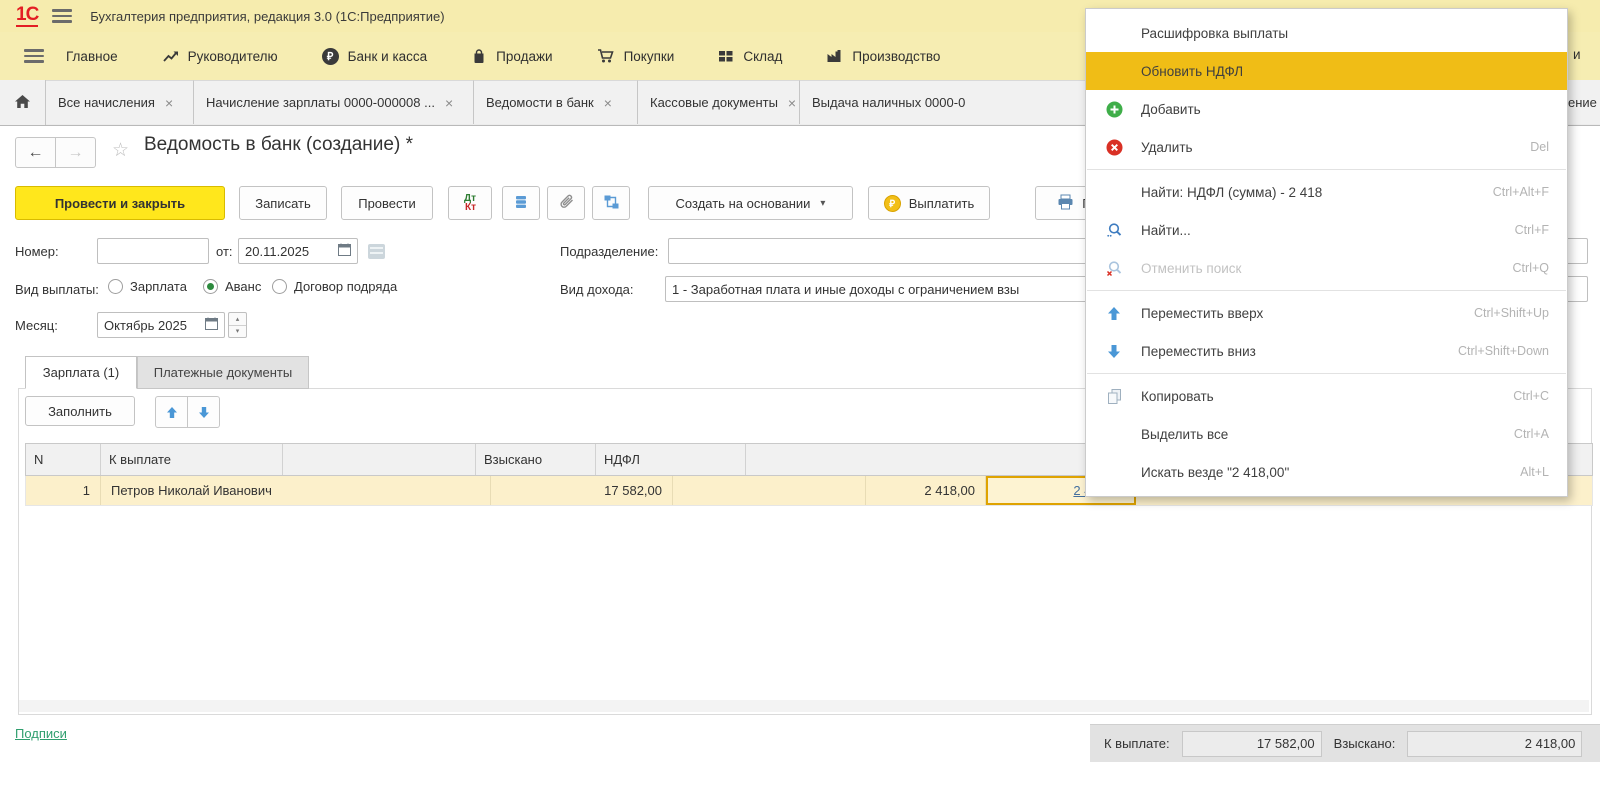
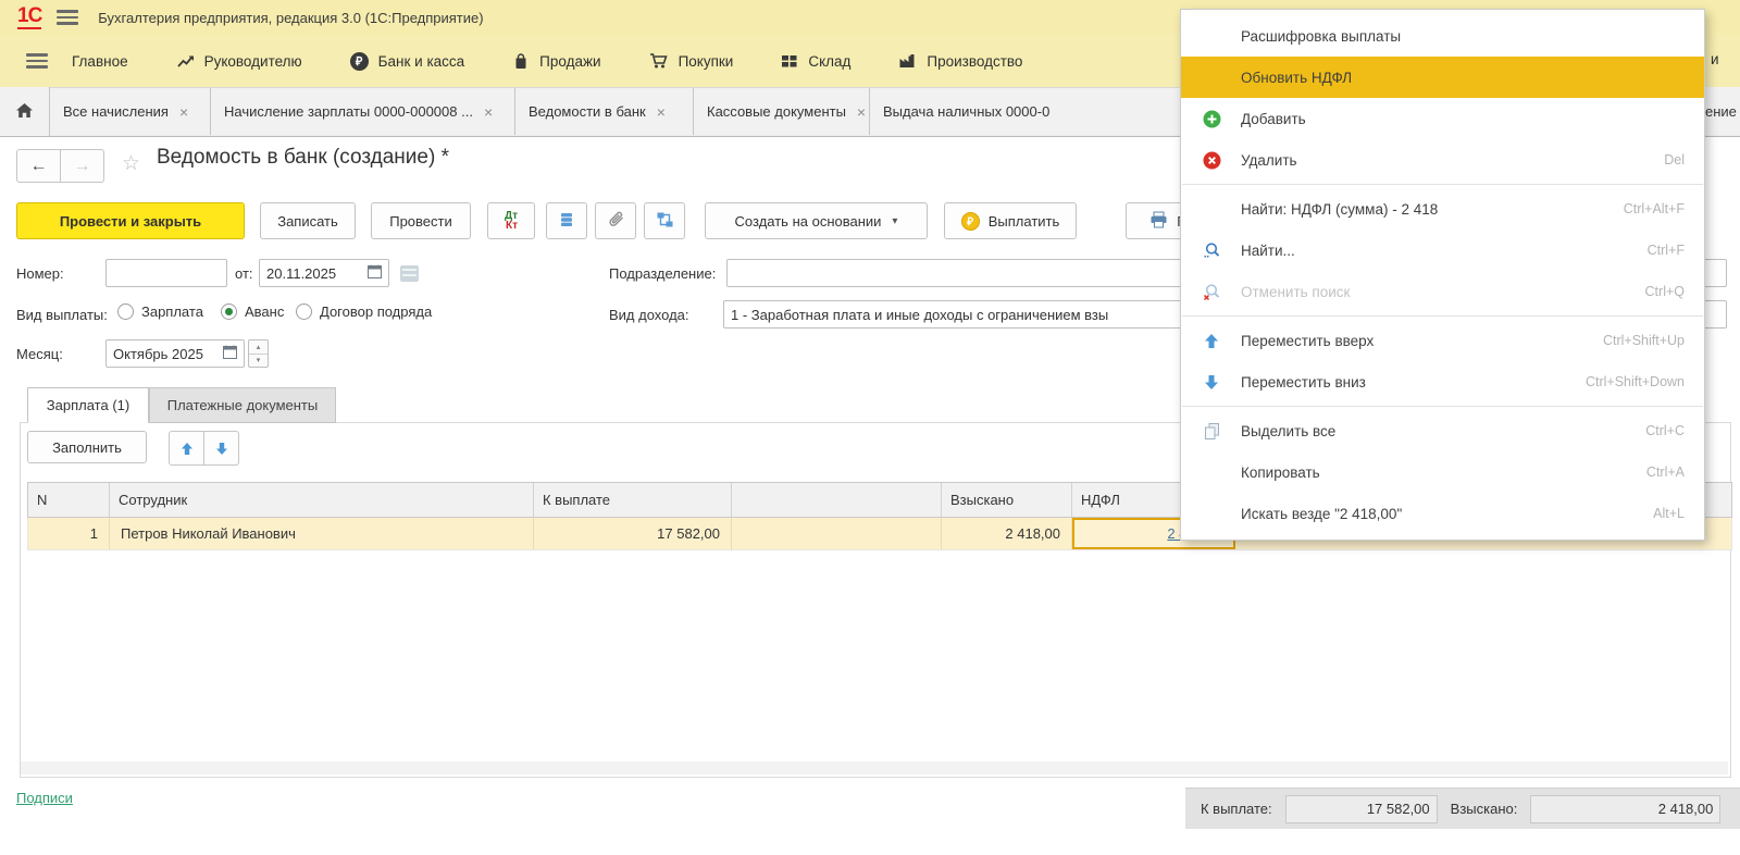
  1С
  Бухгалтерия предприятия, редакция 3.0 (1С:Предприятие)
  Главное
  Руководителю
  ₽
  Банк и касса
  Продажи
  Покупки
  Склад
  Производство
  и
  Все начисления
  ×
  Начисление зарплаты 0000-000008 ...
  ×
  Ведомости в банк
  ×
  Кассовые документы
  ×
  Выдача наличных 0000-0
  ение
  ←
  →
  ☆
  Ведомость в банк (создание) *
  Провести и закрыть
  Записать
  Провести
  Дт
  Кт
  Создать на основании
  ▾
  ₽
  Выплатить
  Номер:
  от:
  20.11.2025
  Подразделение:
  Вид выплаты:
  Зарплата
  Аванс
  Договор подряда
  Вид дохода:
  1 - Заработная плата и иные доходы с ограничением взы
  Месяц:
  Октябрь 2025
  Зарплата (1)
  Платежные документы
  Заполнить
  N
+ Сотрудник
  К выплате
  Взыскано
  НДФЛ
  1
  Петров Николай Иванович
  17 582,00
  2 418,00
  Подписи
  К выплате:
  17 582,00
  Взыскано:
  2 418,00
  Расшифровка выплаты
  Обновить НДФЛ
  Добавить
  Удалить
  Del
  Найти: НДФЛ (сумма) - 2 418
  Ctrl+Alt+F
  Найти...
  Ctrl+F
  Отменить поиск
  Ctrl+Q
  Переместить вверх
  Ctrl+Shift+Up
  Переместить вниз
  Ctrl+Shift+Down
- Копировать
+ Выделить все
  Ctrl+C
- Выделить все
+ Копировать
  Ctrl+A
  Искать везде "2 418,00"
  Alt+L
